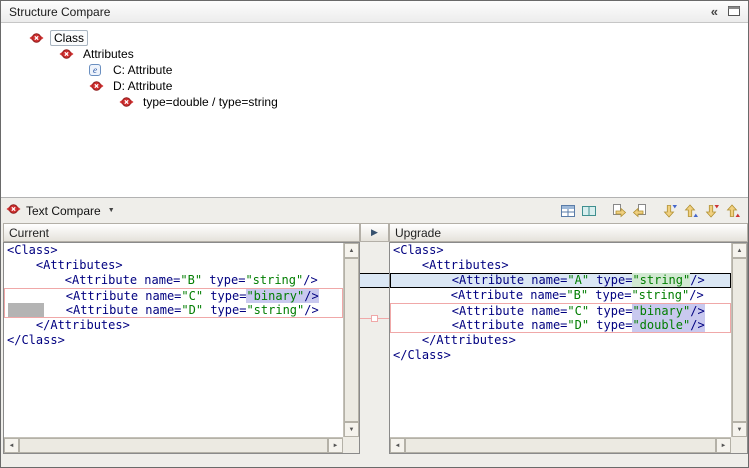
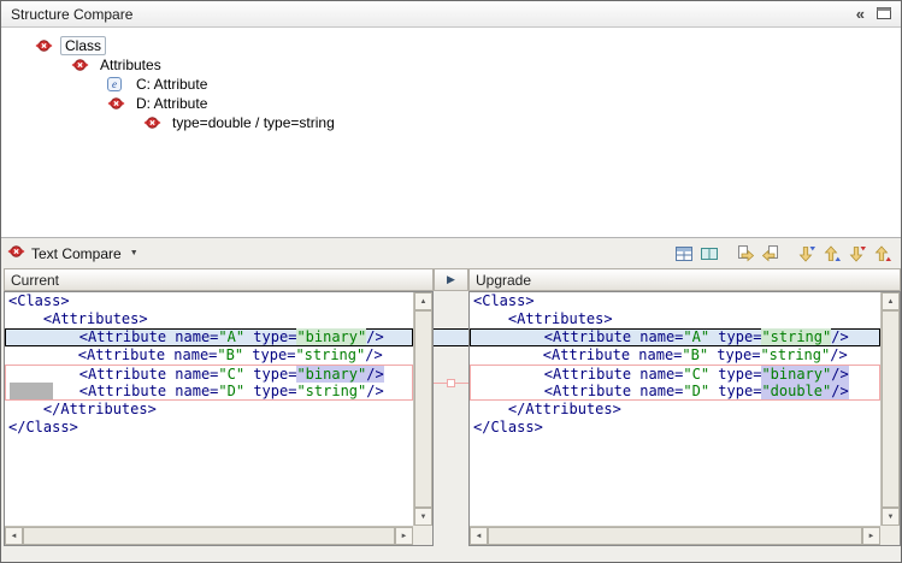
  Structure Compare
  «
  Class
  Attributes
  e
  C: Attribute
  D: Attribute
  type=double / type=string
  Text Compare
  Current
  ▶
  Upgrade
  <Class>
  <Attributes>
+ <Attribute name="A" type="binary"/>
  <Attribute name="B" type="string"/>
  <Attribute name="C" type="binary"/>
  <Attribute name="D" type="string"/>
  </Attributes>
  </Class>
  <Class>
  <Attributes>
  <Attribute name="A" type="string"/>
  <Attribute name="B" type="string"/>
  <Attribute name="C" type="binary"/>
  <Attribute name="D" type="double"/>
  </Attributes>
  </Class>
